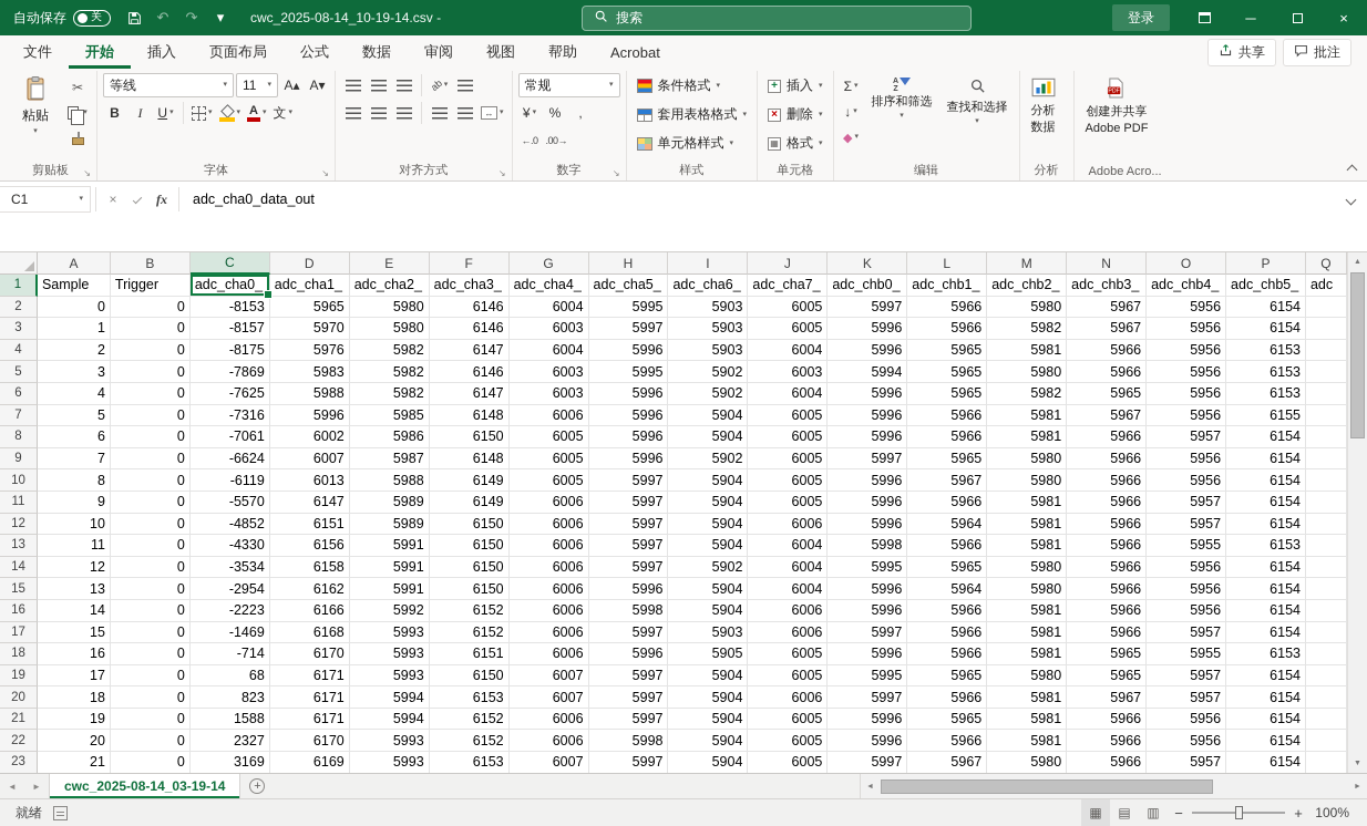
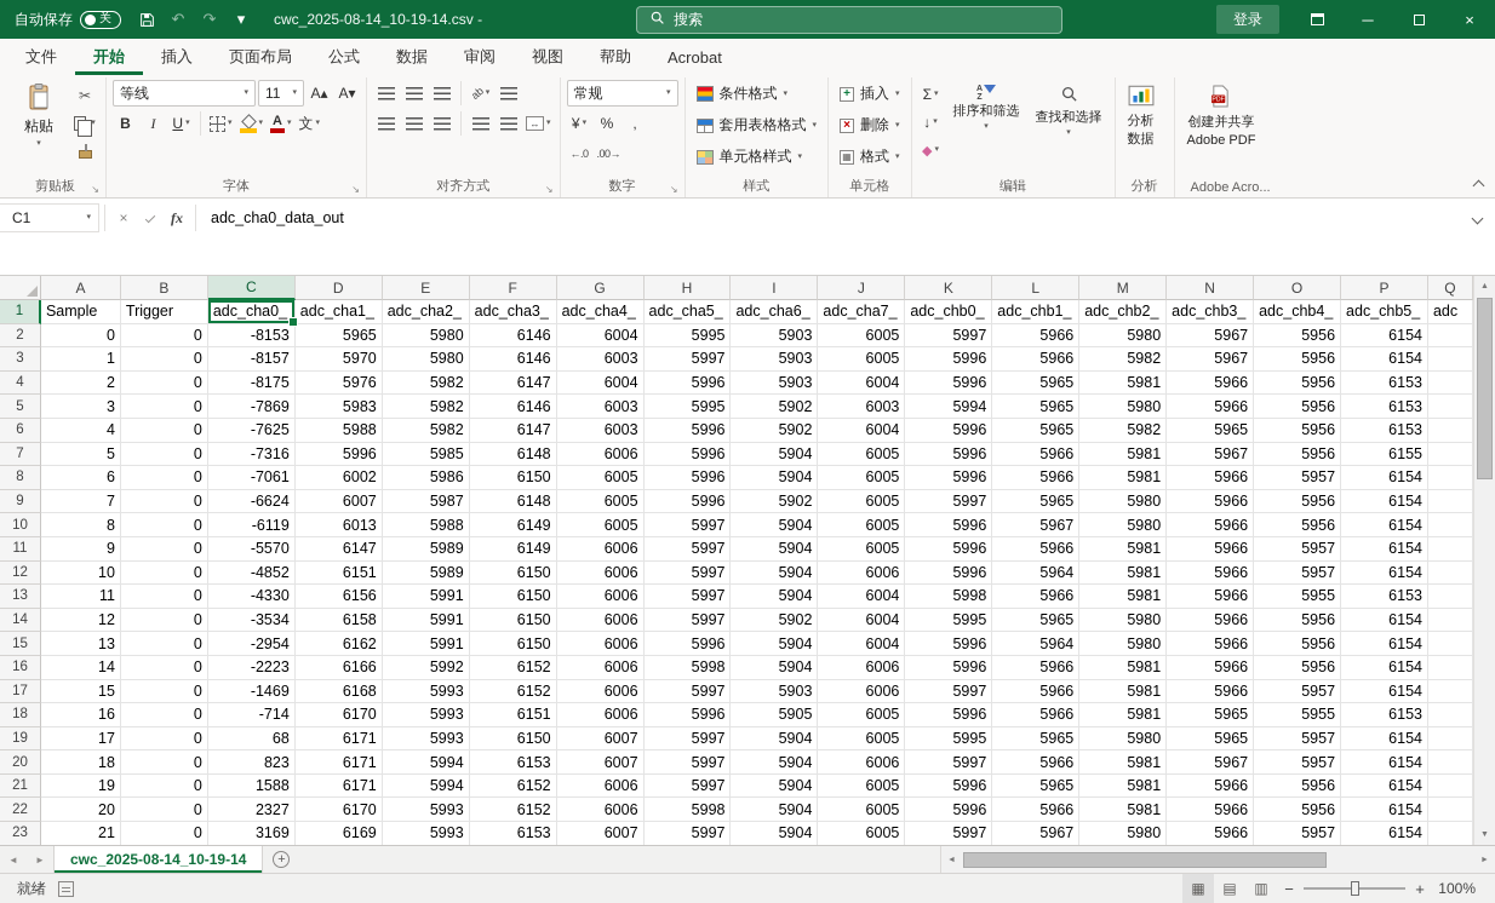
  自动保存
  关
  ↶
  ↷
  ▾
  cwc_2025-08-14_10-19-14.csv -
  搜索
  登录
  ─
  ×
  文件
  开始
  插入
  页面布局
  公式
  数据
  审阅
  视图
  帮助
  Acrobat
- 共享
- 批注
  粘贴
  ✂
  剪贴板
  ↘
  等线
  11
  A▴
  A▾
  B
  I
  U
  A
  文
  字体
  ↘
  ↔
  对齐方式
  ↘
  常规
  ¥
  %
  ,
  ←.0
  .00→
  数字
  ↘
  条件格式
  套用表格格式
  单元格样式
  样式
  +
  插入
  ×
  删除
  ▦
  格式
  单元格
  Σ
  ↓
  ◆
  排序和筛选
  查找和选择
  编辑
  分析
  数据
  分析
  创建并共享
  Adobe PDF
  Adobe Acro...
  C1
  ×
  fx
  adc_cha0_data_out
  A
  B
  C
  D
  E
  F
  G
  H
  I
  J
  K
  L
  M
  N
  O
  P
  Q
  1
  Sample
  Trigger
  adc_cha0_
  adc_cha1_
  adc_cha2_
  adc_cha3_
  adc_cha4_
  adc_cha5_
  adc_cha6_
  adc_cha7_
  adc_chb0_
  adc_chb1_
  adc_chb2_
  adc_chb3_
  adc_chb4_
  adc_chb5_
  adc
  2
  0
  0
  -8153
  5965
  5980
  6146
  6004
  5995
  5903
  6005
  5997
  5966
  5980
  5967
  5956
  6154
  3
  1
  0
  -8157
  5970
  5980
  6146
  6003
  5997
  5903
  6005
  5996
  5966
  5982
  5967
  5956
  6154
  4
  2
  0
  -8175
  5976
  5982
  6147
  6004
  5996
  5903
  6004
  5996
  5965
  5981
  5966
  5956
  6153
  5
  3
  0
  -7869
  5983
  5982
  6146
  6003
  5995
  5902
  6003
  5994
  5965
  5980
  5966
  5956
  6153
  6
  4
  0
  -7625
  5988
  5982
  6147
  6003
  5996
  5902
  6004
  5996
  5965
  5982
  5965
  5956
  6153
  7
  5
  0
  -7316
  5996
  5985
  6148
  6006
  5996
  5904
  6005
  5996
  5966
  5981
  5967
  5956
  6155
  8
  6
  0
  -7061
  6002
  5986
  6150
  6005
  5996
  5904
  6005
  5996
  5966
  5981
  5966
  5957
  6154
  9
  7
  0
  -6624
  6007
  5987
  6148
  6005
  5996
  5902
  6005
  5997
  5965
  5980
  5966
  5956
  6154
  10
  8
  0
  -6119
  6013
  5988
  6149
  6005
  5997
  5904
  6005
  5996
  5967
  5980
  5966
  5956
  6154
  11
  9
  0
  -5570
  6147
  5989
  6149
  6006
  5997
  5904
  6005
  5996
  5966
  5981
  5966
  5957
  6154
  12
  10
  0
  -4852
  6151
  5989
  6150
  6006
  5997
  5904
  6006
  5996
  5964
  5981
  5966
  5957
  6154
  13
  11
  0
  -4330
  6156
  5991
  6150
  6006
  5997
  5904
  6004
  5998
  5966
  5981
  5966
  5955
  6153
  14
  12
  0
  -3534
  6158
  5991
  6150
  6006
  5997
  5902
  6004
  5995
  5965
  5980
  5966
  5956
  6154
  15
  13
  0
  -2954
  6162
  5991
  6150
  6006
  5996
  5904
  6004
  5996
  5964
  5980
  5966
  5956
  6154
  16
  14
  0
  -2223
  6166
  5992
  6152
  6006
  5998
  5904
  6006
  5996
  5966
  5981
  5966
  5956
  6154
  17
  15
  0
  -1469
  6168
  5993
  6152
  6006
  5997
  5903
  6006
  5997
  5966
  5981
  5966
  5957
  6154
  18
  16
  0
  -714
  6170
  5993
  6151
  6006
  5996
  5905
  6005
  5996
  5966
  5981
  5965
  5955
  6153
  19
  17
  0
  68
  6171
  5993
  6150
  6007
  5997
  5904
  6005
  5995
  5965
  5980
  5965
  5957
  6154
  20
  18
  0
  823
  6171
  5994
  6153
  6007
  5997
  5904
  6006
  5997
  5966
  5981
  5967
  5957
  6154
  21
  19
  0
  1588
  6171
  5994
  6152
  6006
  5997
  5904
  6005
  5996
  5965
  5981
  5966
  5956
  6154
  22
  20
  0
  2327
  6170
  5993
  6152
  6006
  5998
  5904
  6005
  5996
  5966
  5981
  5966
  5956
  6154
  23
  21
  0
  3169
  6169
  5993
  6153
  6007
  5997
  5904
  6005
  5997
  5967
  5980
  5966
  5957
  6154
  ◄
  ►
- cwc_2025-08-14_03-19-14
+ cwc_2025-08-14_10-19-14
  +
  就绪
  ▦
  ▤
  ▥
  −
  +
  100%
